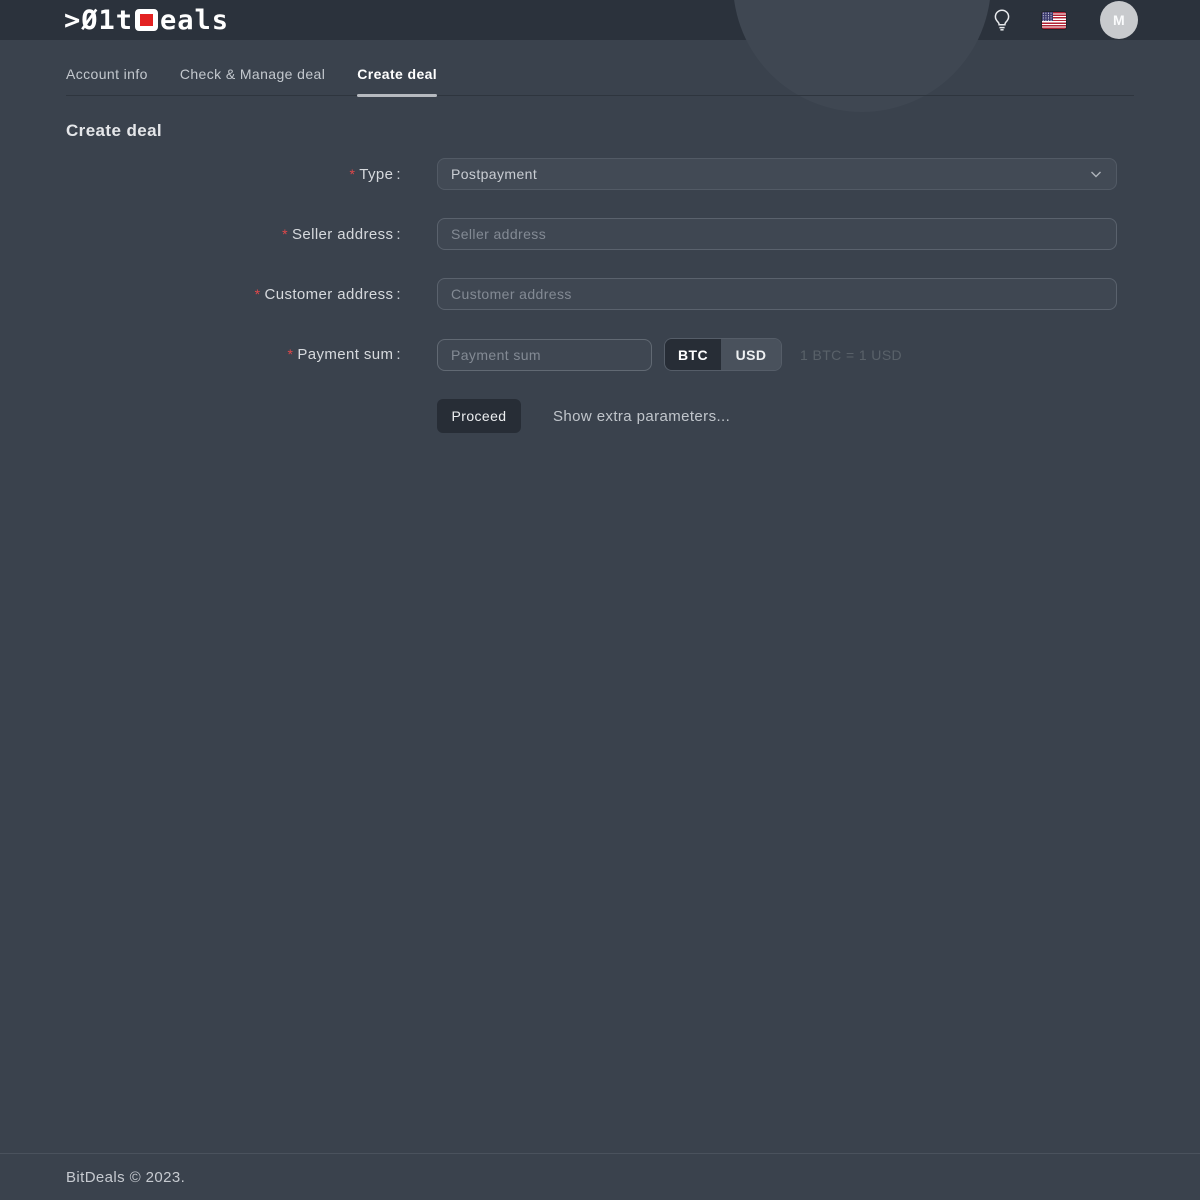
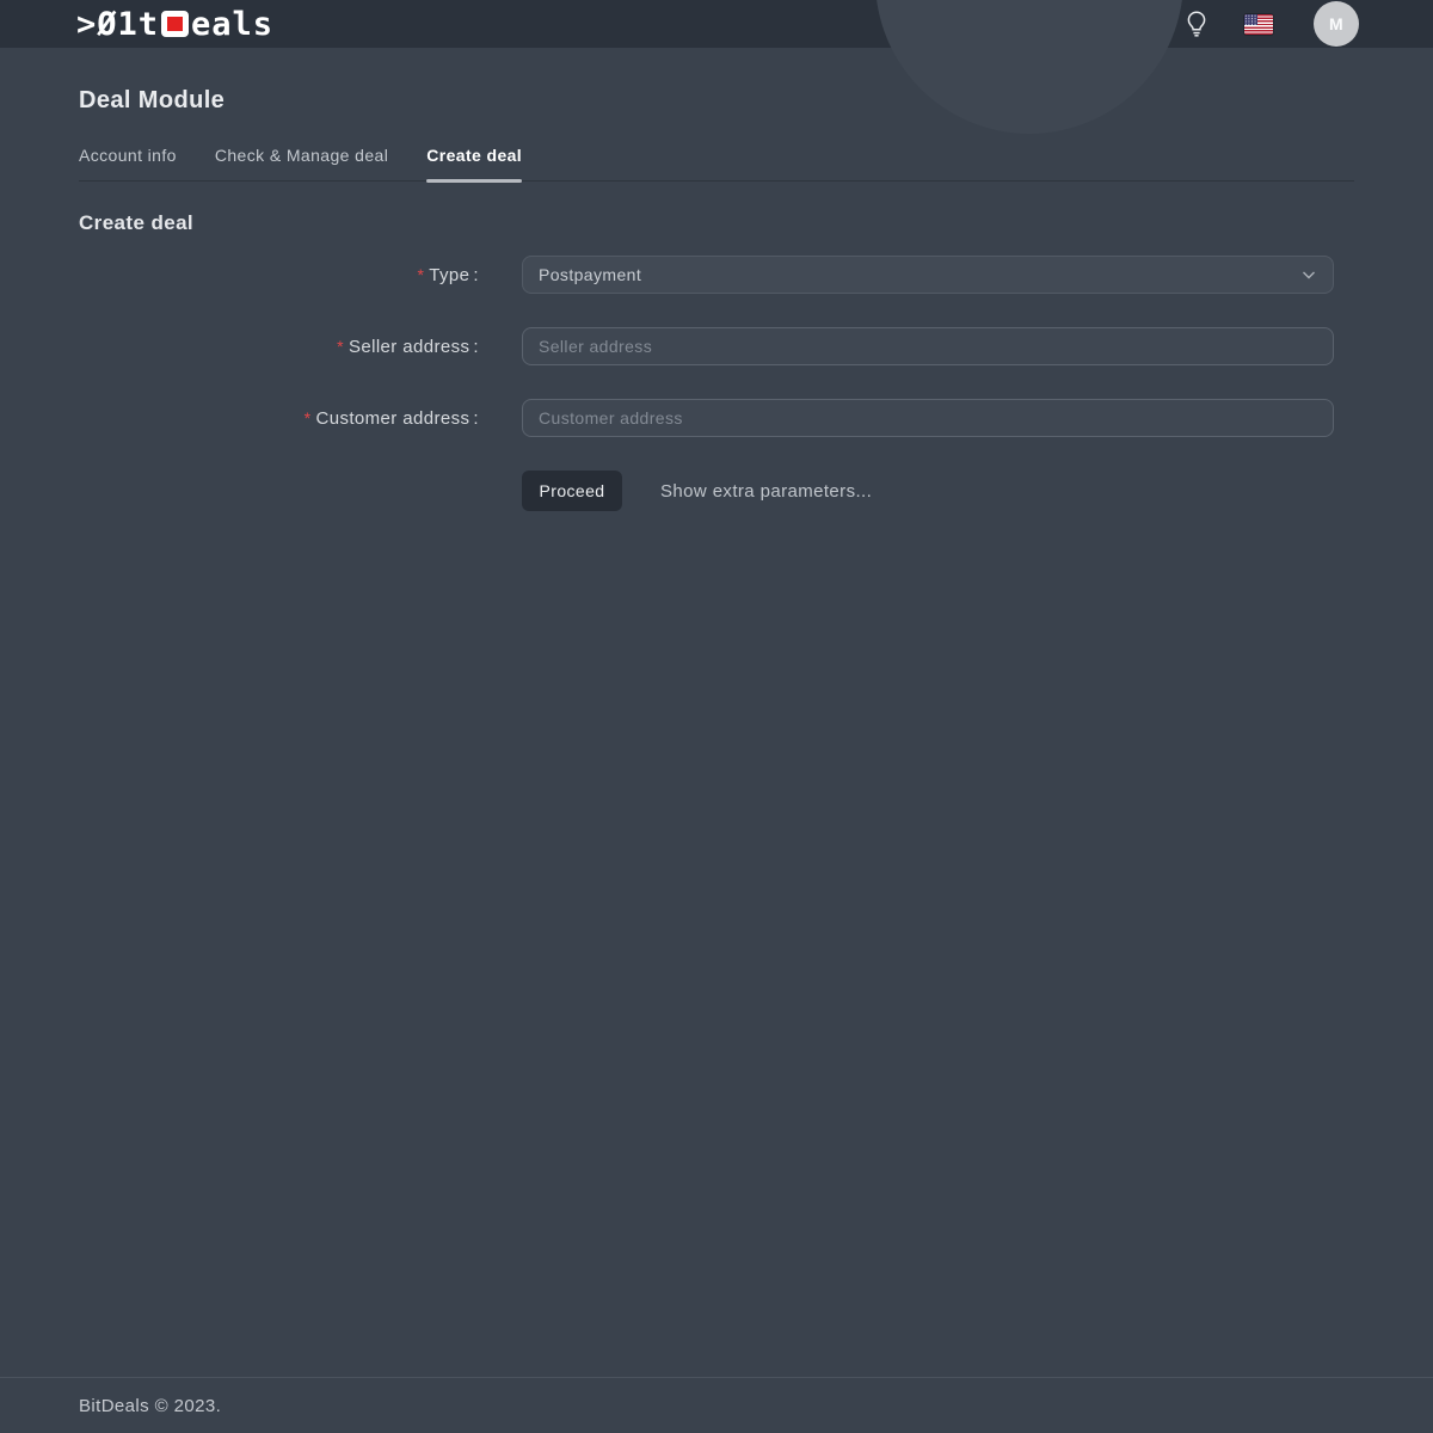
  >Ø1t
  eals
  M
+ Deal Module
  Account info
  Check & Manage deal
  Create deal
  Create deal
  * Type :
  Postpayment
  * Seller address :
  Seller address
  * Customer address :
  Customer address
- * Payment sum :
- Payment sum
- BTC
- USD
- 1 BTC = 1 USD
  Proceed
  Show extra parameters...
  BitDeals © 2023.
